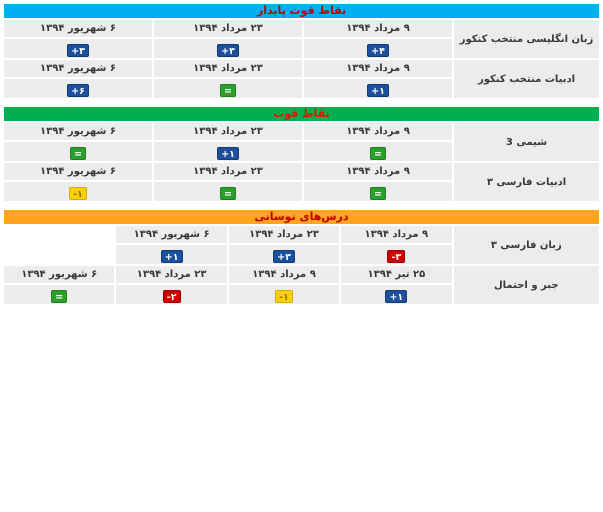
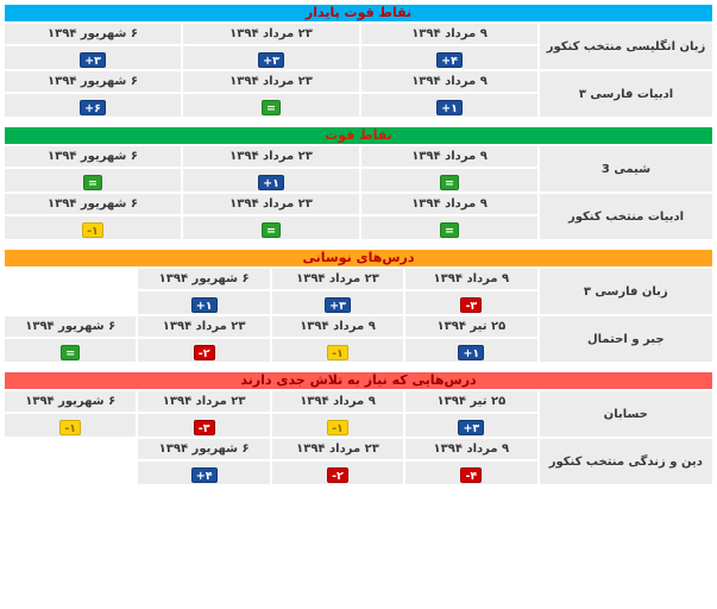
  نقاط قوت پایدار
  زبان انگلیسی منتخب کنکور	۹ مرداد ۱۳۹۴	۲۳ مرداد ۱۳۹۴	۶ شهریور ۱۳۹۴
  +۴	+۳	+۳
- ادبیات منتخب کنکور	۹ مرداد ۱۳۹۴	۲۳ مرداد ۱۳۹۴	۶ شهریور ۱۳۹۴
+ ادبیات فارسی ۳	۹ مرداد ۱۳۹۴	۲۳ مرداد ۱۳۹۴	۶ شهریور ۱۳۹۴
  +۱	=	+۶
  نقاط قوت
  شیمی 3	۹ مرداد ۱۳۹۴	۲۳ مرداد ۱۳۹۴	۶ شهریور ۱۳۹۴
  =	+۱	=
- ادبیات فارسی ۳	۹ مرداد ۱۳۹۴	۲۳ مرداد ۱۳۹۴	۶ شهریور ۱۳۹۴
+ ادبیات منتخب کنکور	۹ مرداد ۱۳۹۴	۲۳ مرداد ۱۳۹۴	۶ شهریور ۱۳۹۴
  =	=	-۱
  درس‌های نوسانی
  زبان فارسی ۳	۹ مرداد ۱۳۹۴	۲۳ مرداد ۱۳۹۴	۶ شهریور ۱۳۹۴
  -۳	+۳	+۱
  جبر و احتمال	۲۵ تیر ۱۳۹۴	۹ مرداد ۱۳۹۴	۲۳ مرداد ۱۳۹۴	۶ شهریور ۱۳۹۴
  +۱	-۱	-۲	=
+ درس‌هایی که نیاز به تلاش جدی دارند
+ حسابان	۲۵ تیر ۱۳۹۴	۹ مرداد ۱۳۹۴	۲۳ مرداد ۱۳۹۴	۶ شهریور ۱۳۹۴
+ +۳	-۱	-۳	-۱
+ دین و زندگی منتخب کنکور	۹ مرداد ۱۳۹۴	۲۳ مرداد ۱۳۹۴	۶ شهریور ۱۳۹۴
+ -۴	-۲	+۴
